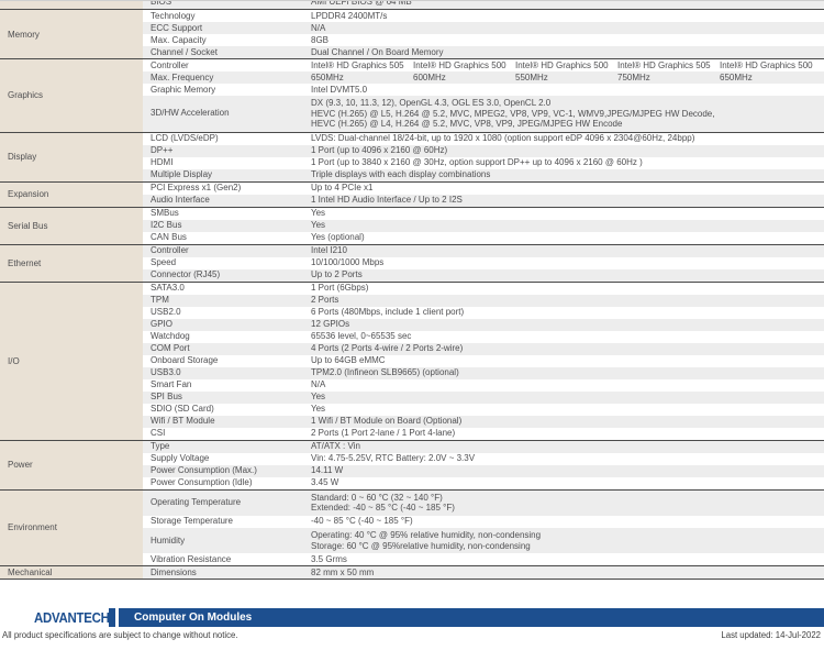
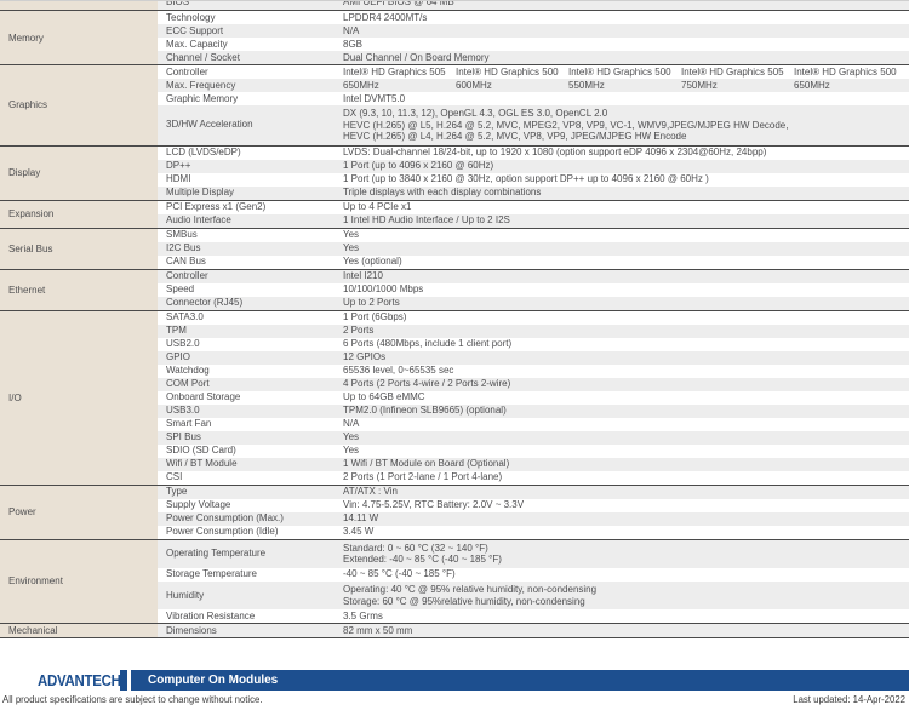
  BIOS
  AMI UEFI BIOS @ 64 MB
  Memory
  Technology
  LPDDR4 2400MT/s
  ECC Support
  N/A
  Max. Capacity
  8GB
  Channel / Socket
  Dual Channel / On Board Memory
  Graphics
  Controller
  Intel® HD Graphics 505
  Intel® HD Graphics 500
  Intel® HD Graphics 500
  Intel® HD Graphics 505
  Intel® HD Graphics 500
  Max. Frequency
  650MHz
  600MHz
  550MHz
  750MHz
  650MHz
  Graphic Memory
  Intel DVMT5.0
  3D/HW Acceleration
  DX (9.3, 10, 11.3, 12), OpenGL 4.3, OGL ES 3.0, OpenCL 2.0
  HEVC (H.265) @ L5, H.264 @ 5.2, MVC, MPEG2, VP8, VP9, VC-1, WMV9,JPEG/MJPEG HW Decode,
  HEVC (H.265) @ L4, H.264 @ 5.2, MVC, VP8, VP9, JPEG/MJPEG HW Encode
  Display
  LCD (LVDS/eDP)
  LVDS: Dual-channel 18/24-bit, up to 1920 x 1080 (option support eDP 4096 x 2304@60Hz, 24bpp)
  DP++
  1 Port (up to 4096 x 2160 @ 60Hz)
  HDMI
  1 Port (up to 3840 x 2160 @ 30Hz, option support DP++ up to 4096 x 2160 @ 60Hz )
  Multiple Display
  Triple displays with each display combinations
  Expansion
  PCI Express x1 (Gen2)
  Up to 4 PCIe x1
  Audio Interface
  1 Intel HD Audio Interface / Up to 2 I2S
  Serial Bus
  SMBus
  Yes
  I2C Bus
  Yes
  CAN Bus
  Yes (optional)
  Ethernet
  Controller
  Intel I210
  Speed
  10/100/1000 Mbps
  Connector (RJ45)
  Up to 2 Ports
  I/O
  SATA3.0
  1 Port (6Gbps)
  TPM
  2 Ports
  USB2.0
  6 Ports (480Mbps, include 1 client port)
  GPIO
  12 GPIOs
  Watchdog
  65536 level, 0~65535 sec
  COM Port
  4 Ports (2 Ports 4-wire / 2 Ports 2-wire)
  Onboard Storage
  Up to 64GB eMMC
  USB3.0
  TPM2.0 (Infineon SLB9665) (optional)
  Smart Fan
  N/A
  SPI Bus
  Yes
  SDIO (SD Card)
  Yes
  Wifi / BT Module
  1 Wifi / BT Module on Board (Optional)
  CSI
  2 Ports (1 Port 2-lane / 1 Port 4-lane)
  Power
  Type
  AT/ATX : Vin
  Supply Voltage
  Vin: 4.75-5.25V, RTC Battery: 2.0V ~ 3.3V
  Power Consumption (Max.)
  14.11 W
  Power Consumption (Idle)
  3.45 W
  Environment
  Operating Temperature
  Standard: 0 ~ 60 °C (32 ~ 140 °F)
  Extended: -40 ~ 85 °C (-40 ~ 185 °F)
  Storage Temperature
  -40 ~ 85 °C (-40 ~ 185 °F)
  Humidity
  Operating: 40 °C @ 95% relative humidity, non-condensing
  Storage: 60 °C @ 95%relative humidity, non-condensing
  Vibration Resistance
  3.5 Grms
  Mechanical
  Dimensions
  82 mm x 50 mm
  ADVANTECH
  Computer On Modules
  All product specifications are subject to change without notice.
- Last updated: 14-Jul-2022
+ Last updated: 14-Apr-2022
